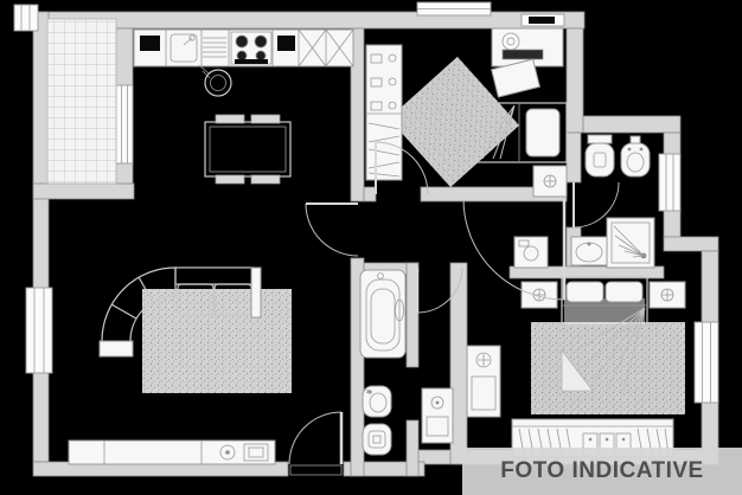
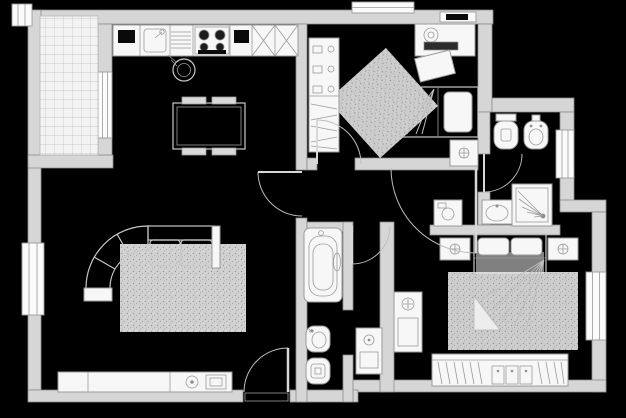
- FOTO INDICATIVE
